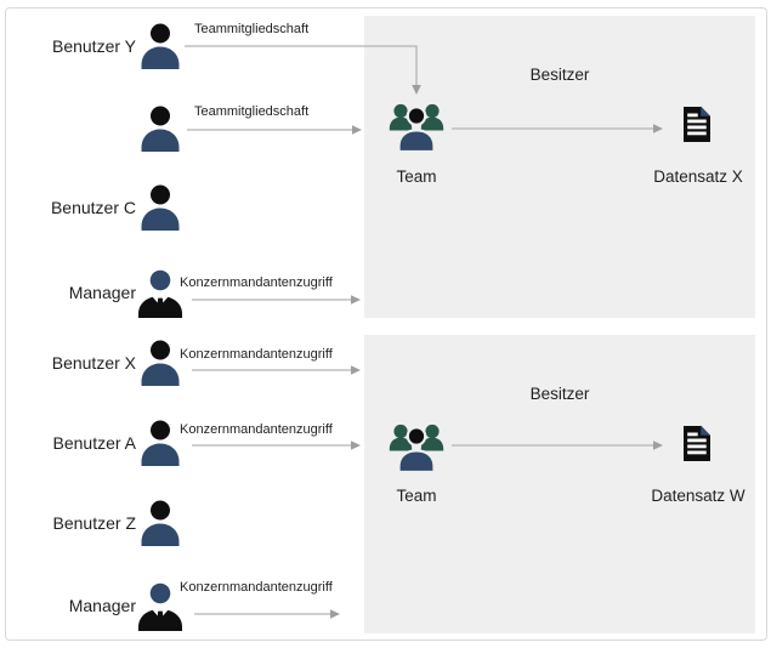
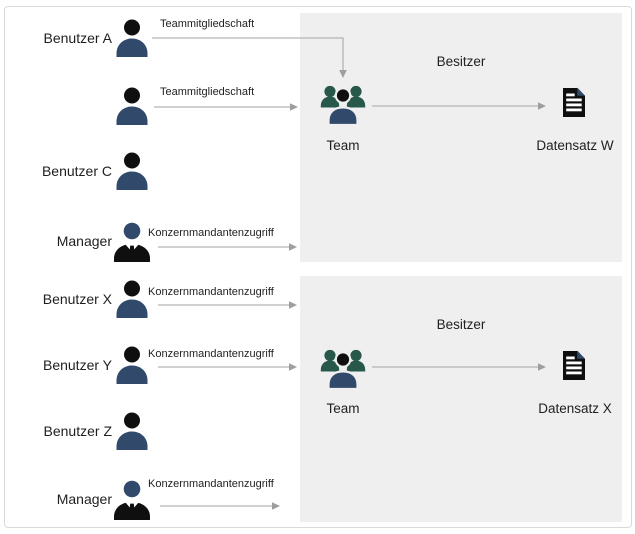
  Besitzer
  Team
- Datensatz X
+ Datensatz W
  Besitzer
  Team
- Datensatz W
+ Datensatz X
- Benutzer Y
+ Benutzer A
  Teammitgliedschaft
  Teammitgliedschaft
  Benutzer C
  Manager
  Konzernmandantenzugriff
  Benutzer X
  Konzernmandantenzugriff
- Benutzer A
+ Benutzer Y
  Konzernmandantenzugriff
  Benutzer Z
  Manager
  Konzernmandantenzugriff
